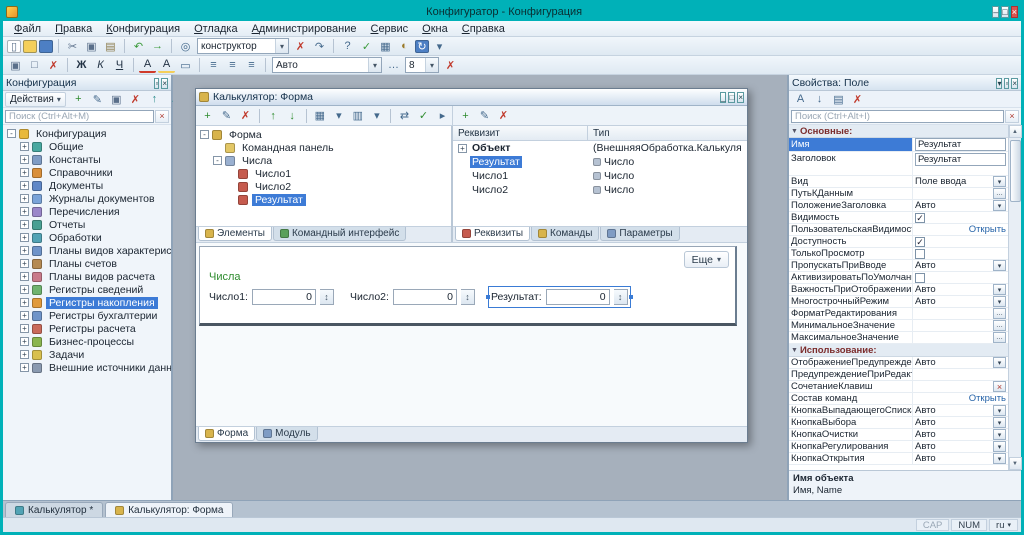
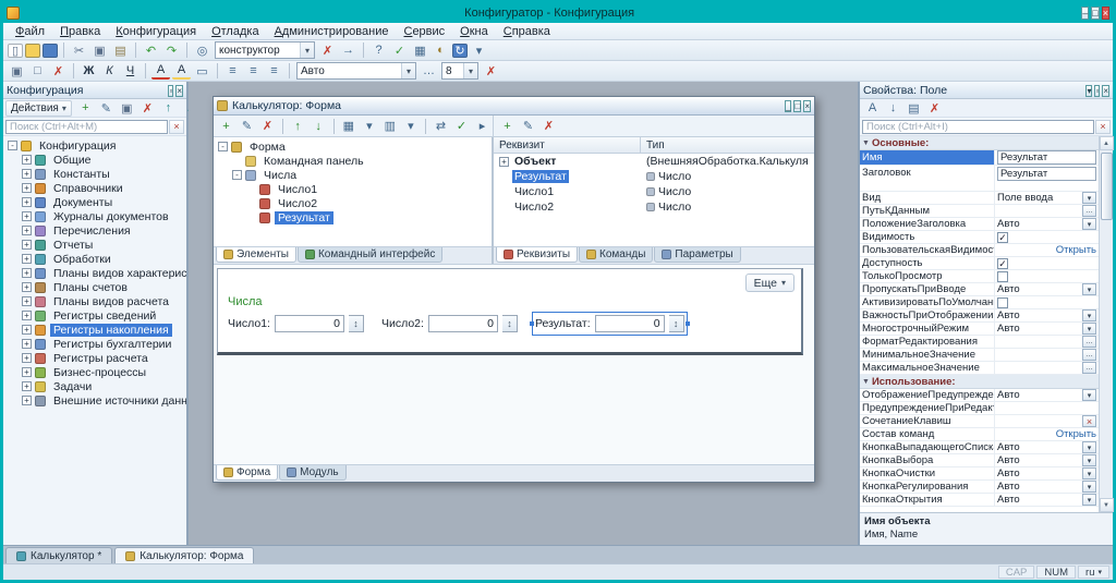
  Конфигуратор - Конфигурация
  – □ ×
  Файл
  Правка
  Конфигурация
  Отладка
  Администрирование
  Сервис
  Окна
  Справка
  ▯
  ✂
  ▣
  ▤
  ↶
- →
+ ↷
  ◎
  конструктор
  ▾
  ✗
- ↷
+ →
  ?
  ✓
  ▦
  ◐
  ↻
  ▾
  ▣
  □
  ✗
  Ж
  К
  Ч
  А
  А
  ▭
  ≡
  ≡
  ≡
  Авто
  ▾
  …
  8
  ▾
  ✗
  Конфигурация
  ▫ ×
  Действия
  ▾
  +
  ✎
  ▣
  ✗
  ↑
  Поиск (Ctrl+Alt+М)
  ×
  -
  Конфигурация
  +
  Общие
  +
  Константы
  +
  Справочники
  +
  Документы
  +
  Журналы документов
  +
  Перечисления
  +
  Отчеты
  +
  Обработки
  +
  Планы видов характерис
  +
  Планы счетов
  +
  Планы видов расчета
  +
  Регистры сведений
  +
  Регистры накопления
  +
  Регистры бухгалтерии
  +
  Регистры расчета
  +
  Бизнес-процессы
  +
  Задачи
  +
  Внешние источники данн
  Калькулятор: Форма
  _ □ ×
  +
  ✎
  ✗
  ↑
  ↓
  ▦
  ▾
  ▥
  ▾
  ⇄
  ✓
  ▸
  +
  ✎
  ✗
  -
  Форма
  Командная панель
  -
  Числа
  Число1
  Число2
  Результат
  Элементы
  Командный интерфейс
  Реквизит
  Тип
  +
  Объект
  (ВнешняяОбработка.Калькуля
  Результат
  Число
  Число1
  Число
  Число2
  Число
  Реквизиты
  Команды
  Параметры
  Еще
  ▾
  Числа
  Число1:
  0
  ↕
  Число2:
  0
  ↕
  Результат:
  0
  ↕
  Форма
  Модуль
  Свойства: Поле
  ▾ ▫ ×
  А
  ↓
  ▤
  ✗
  Поиск (Ctrl+Alt+I)
  ×
  Основные:
  Имя
  Результат
  Заголовок
  Результат
  Вид
  Поле ввода
  ПутьКДанным
  ПоложениеЗаголовка
  Авто
  Видимость
  ✓
  ПользовательскаяВидимос
  Открыть
  Доступность
  ✓
  ТолькоПросмотр
  ПропускатьПриВводе
  Авто
  АктивизироватьПоУмолчан
  ВажностьПриОтображении
  Авто
  МногострочныйРежим
  Авто
  ФорматРедактирования
  МинимальноеЗначение
  МаксимальноеЗначение
  Использование:
  ОтображениеПредупрежде
  Авто
  ПредупреждениеПриРедак
  СочетаниеКлавиш
  ×
  Состав команд
  Открыть
  КнопкаВыпадающегоСписк
  Авто
  КнопкаВыбора
  Авто
  КнопкаОчистки
  Авто
  КнопкаРегулирования
  Авто
  КнопкаОткрытия
  Авто
  Имя объекта
  Имя, Name
  Калькулятор *
  Калькулятор: Форма
  CAP
  NUM
  ru
